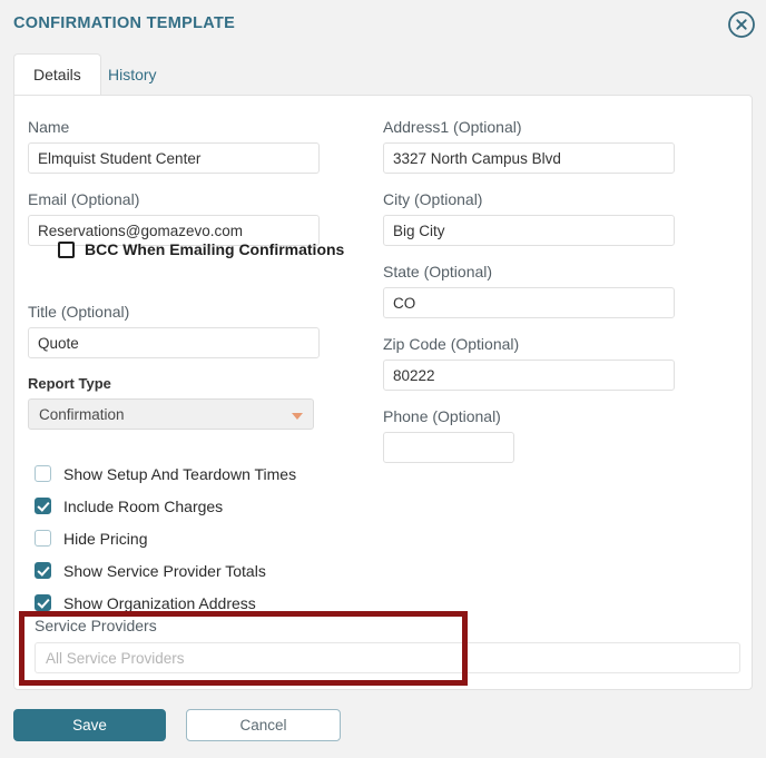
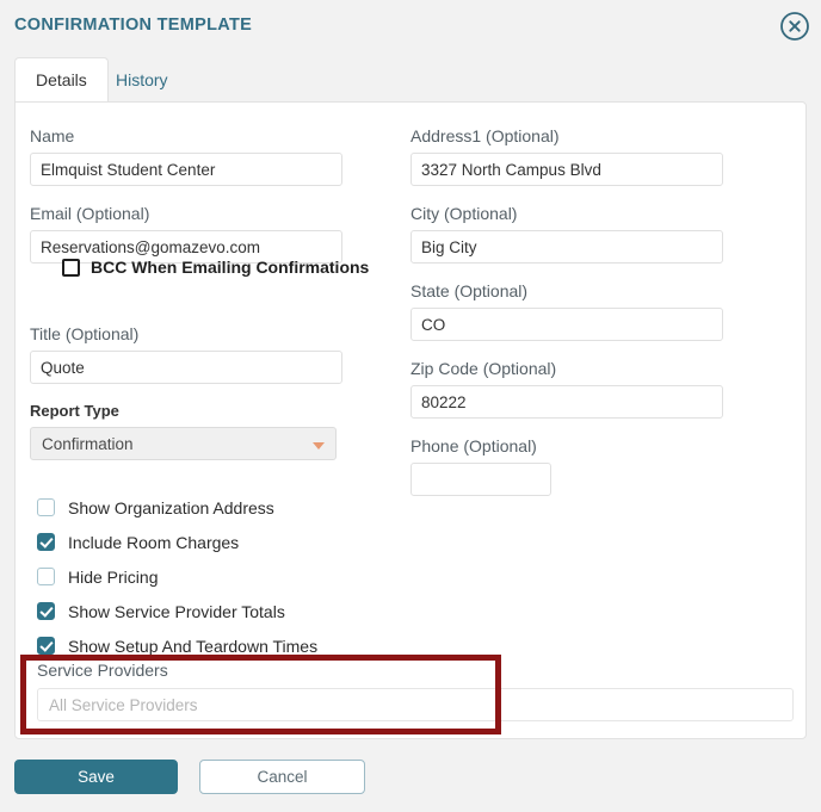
  CONFIRMATION TEMPLATE
  Details
  History
  Name
  Elmquist Student Center
  Email (Optional)
  Reservations@gomazevo.com
  Title (Optional)
  Quote
  Report Type
  Confirmation
  BCC When Emailing Confirmations
  Address1 (Optional)
  3327 North Campus Blvd
  City (Optional)
  Big City
  State (Optional)
  CO
  Zip Code (Optional)
  80222
  Phone (Optional)
- Show Setup And Teardown Times
+ Show Organization Address
  Include Room Charges
  Hide Pricing
  Show Service Provider Totals
- Show Organization Address
+ Show Setup And Teardown Times
  Service Providers
  All Service Providers
  Save
  Cancel
